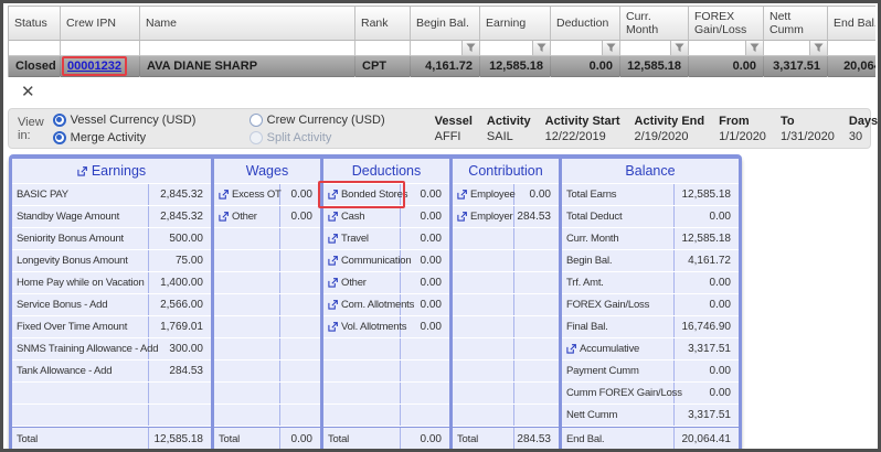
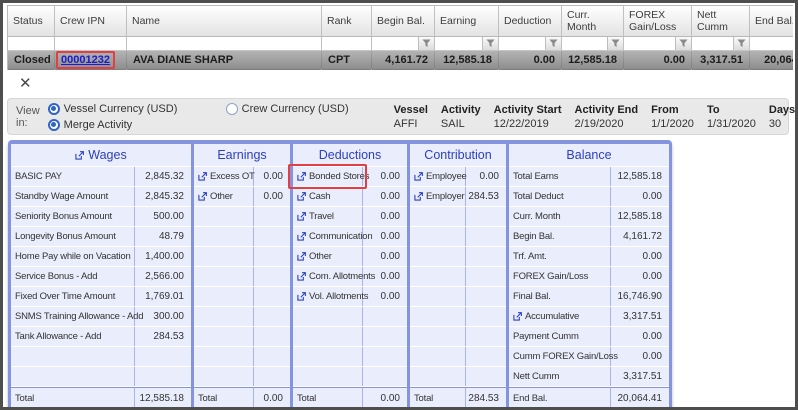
  Status
  Crew IPN
  Name
  Rank
  Begin Bal.
  Earning
  Deduction
  Curr. Month
  FOREX Gain/Loss
  Nett Cumm
  End Bal
  Closed
  00001232
  AVA DIANE SHARP
  CPT
  4,161.72
  12,585.18
  0.00
  12,585.18
  0.00
  3,317.51
  ✕
  View in:
  Vessel Currency (USD)
  Crew Currency (USD)
  Merge Activity
- Split Activity
  Vessel
  AFFI
  Activity
  SAIL
  Activity Start
  12/22/2019
  Activity End
  2/19/2020
  From
  1/1/2020
  To
  1/31/2020
  Days
  30
- Earnings
+ Wages
  BASIC PAY
  2,845.32
  Standby Wage Amount
  2,845.32
  Seniority Bonus Amount
  500.00
  Longevity Bonus Amount
- 75.00
+ 48.79
  Home Pay while on Vacation
  1,400.00
  Service Bonus - Add
  2,566.00
  Fixed Over Time Amount
  1,769.01
  SNMS Training Allowance - Add
  300.00
  Tank Allowance - Add
  284.53
  Total
  12,585.18
- Wages
+ Earnings
  Excess OT
  0.00
  Other
  0.00
  Total
  0.00
  Deductions
  Bonded Stores
  0.00
  Cash
  0.00
  Travel
  0.00
  Communication
  0.00
  Other
  0.00
  Com. Allotments
  0.00
  Vol. Allotments
  0.00
  Total
  0.00
  Contribution
  Employee
  0.00
  Employer
  284.53
  Total
  284.53
  Balance
  Total Earns
  12,585.18
  Total Deduct
  0.00
  Curr. Month
  12,585.18
  Begin Bal.
  4,161.72
  Trf. Amt.
  0.00
  FOREX Gain/Loss
  0.00
  Final Bal.
  16,746.90
  Accumulative
  3,317.51
  Payment Cumm
  0.00
  Cumm FOREX Gain/Loss
  0.00
  Nett Cumm
  3,317.51
  End Bal.
  20,064.41
